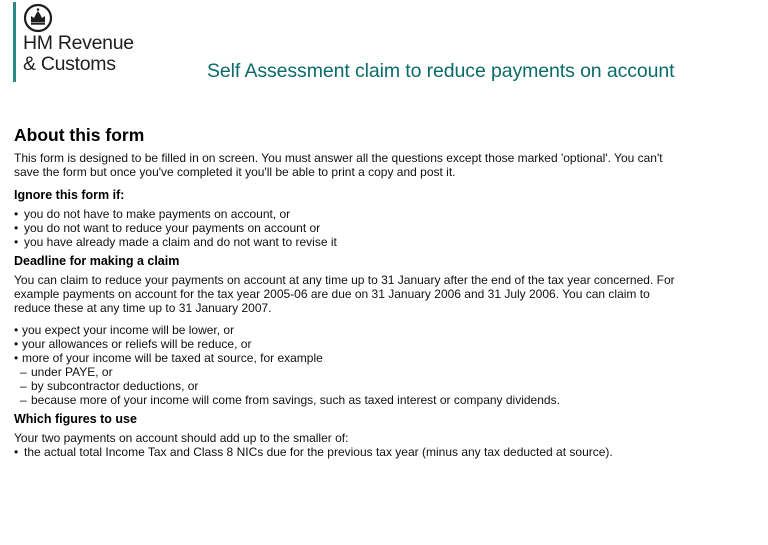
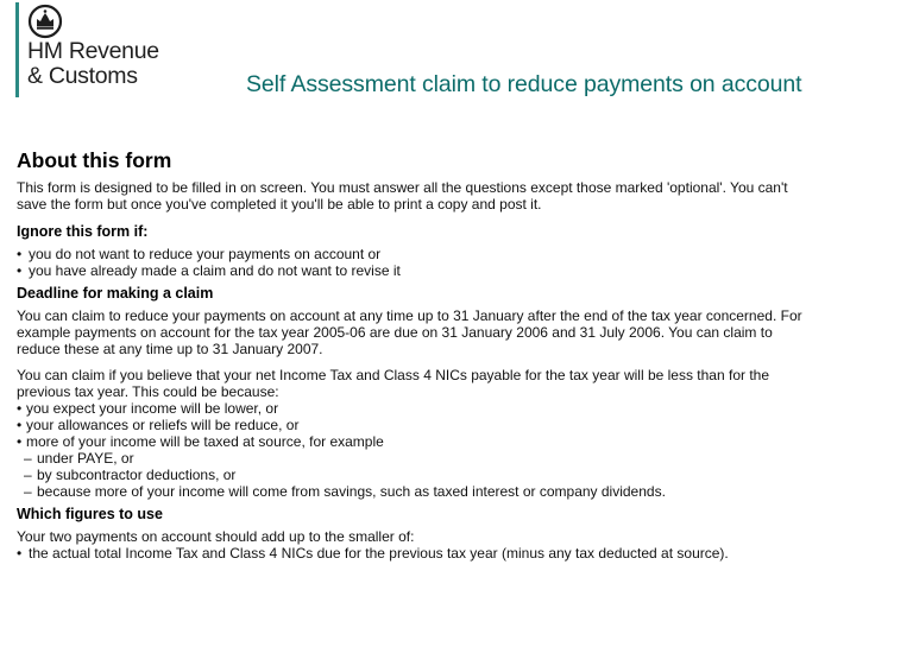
  HM Revenue
  & Customs
  Self Assessment claim to reduce payments on account
  About this form
  This form is designed to be filled in on screen. You must answer all the questions except those marked 'optional'. You can't
  save the form but once you've completed it you'll be able to print a copy and post it.
  Ignore this form if:
- you do not have to make payments on account, or
  you do not want to reduce your payments on account or
  you have already made a claim and do not want to revise it
  Deadline for making a claim
  You can claim to reduce your payments on account at any time up to 31 January after the end of the tax year concerned. For
  example payments on account for the tax year 2005-06 are due on 31 January 2006 and 31 July 2006. You can claim to
  reduce these at any time up to 31 January 2007.
+ You can claim if you believe that your net Income Tax and Class 4 NICs payable for the tax year will be less than for the
+ previous tax year. This could be because:
  you expect your income will be lower, or
  your allowances or reliefs will be reduce, or
  more of your income will be taxed at source, for example
  under PAYE, or
  by subcontractor deductions, or
  because more of your income will come from savings, such as taxed interest or company dividends.
  Which figures to use
  Your two payments on account should add up to the smaller of:
- the actual total Income Tax and Class 8 NICs due for the previous tax year (minus any tax deducted at source).
+ the actual total Income Tax and Class 4 NICs due for the previous tax year (minus any tax deducted at source).
